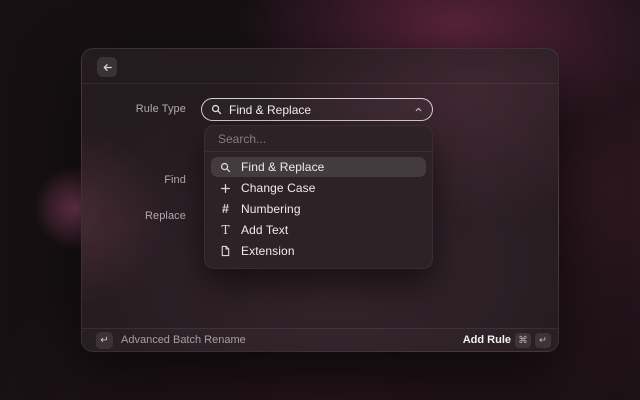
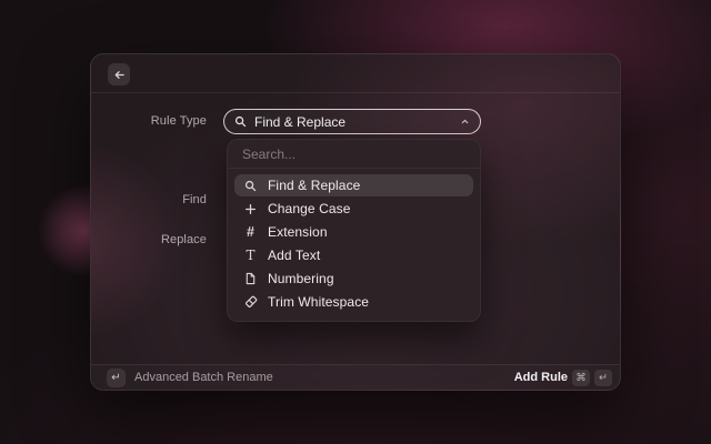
  Rule Type
  Find
  Replace
  Find & Replace
  Search...
  Find & Replace
  Change Case
  #
- Numbering
+ Extension
  T
  Add Text
- Extension
+ Numbering
+ Trim Whitespace
  ↵
  Advanced Batch Rename
  Add Rule
  ⌘
  ↵
